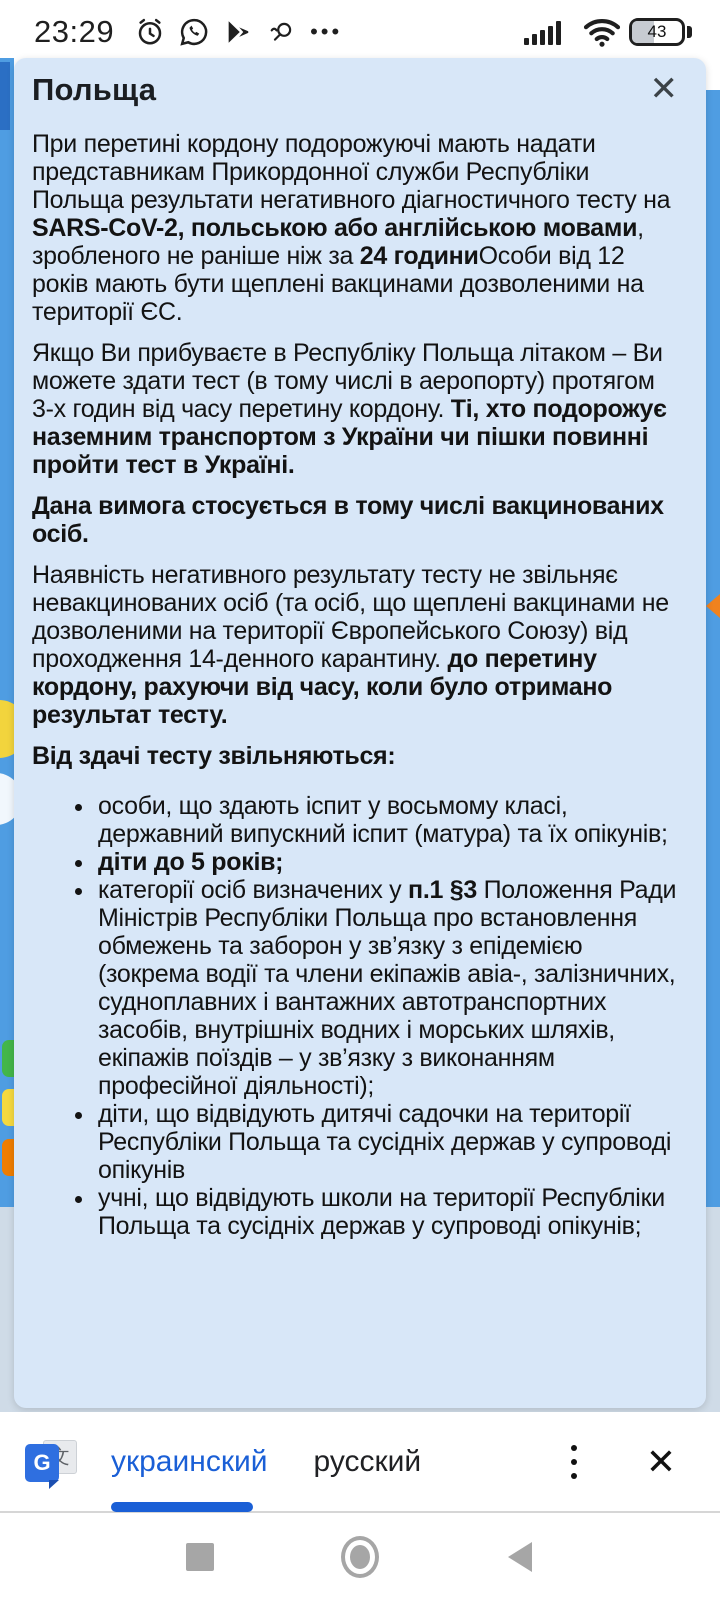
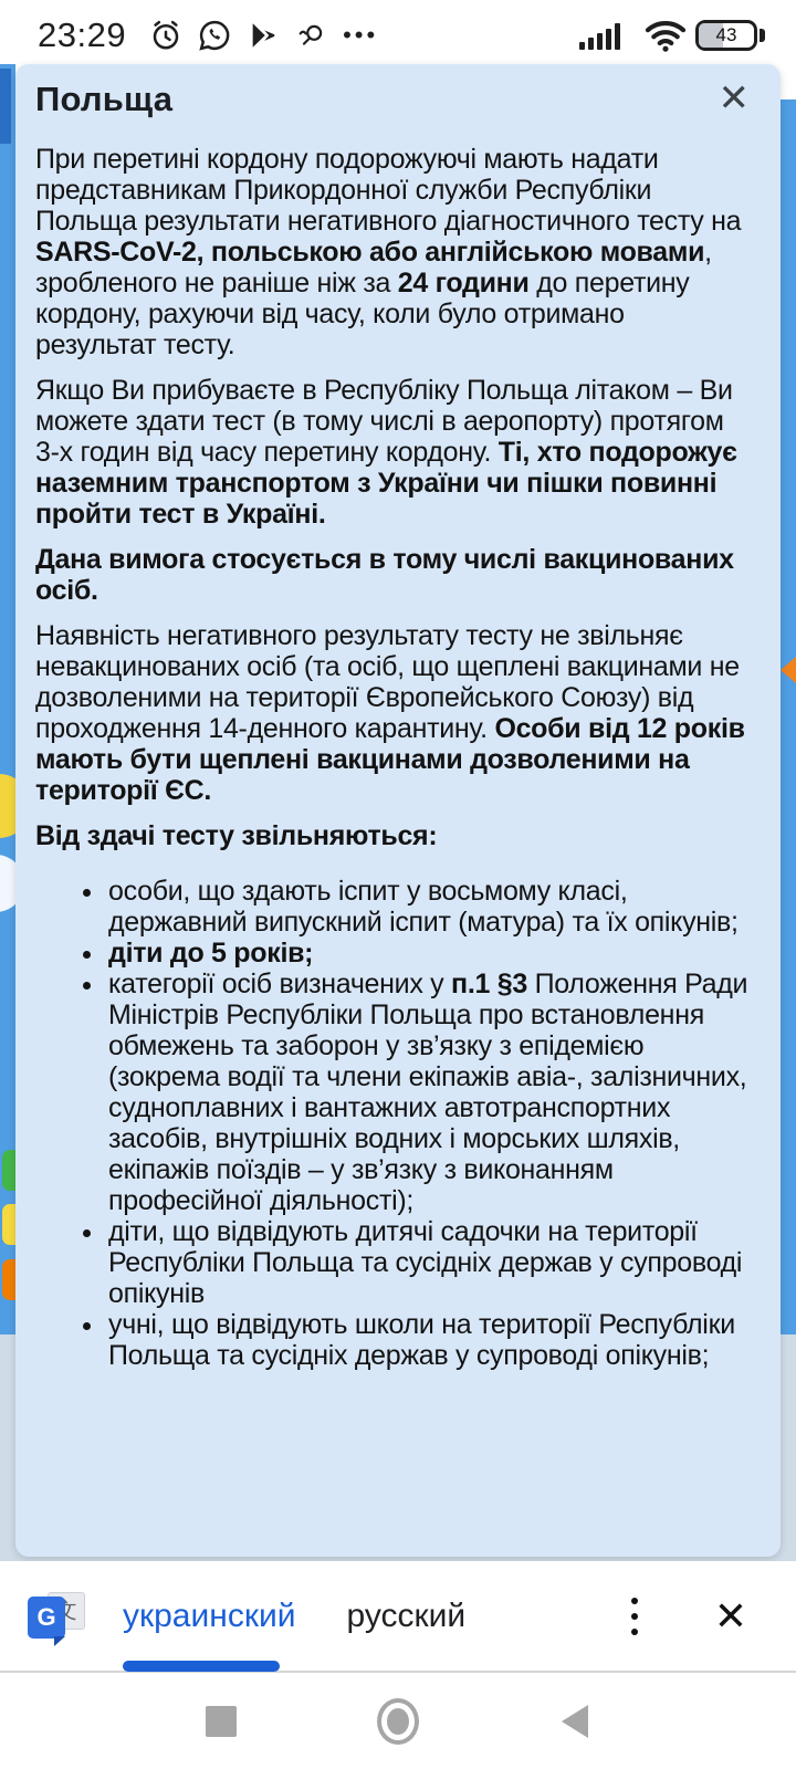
  23:29
  •••
  43
  Польща
  ✕
- При перетині кордону подорожуючі мають надати представникам Прикордонної служби Республіки Польща результати негативного діагностичного тесту на SARS-CoV-2, польською або англійською мовами, зробленого не раніше ніж за 24 годиниОсоби від 12 років мають бути щеплені вакцинами дозволеними на території ЄС.
+ При перетині кордону подорожуючі мають надати представникам Прикордонної служби Республіки Польща результати негативного діагностичного тесту на SARS-CoV-2, польською або англійською мовами, зробленого не раніше ніж за 24 години до перетину кордону, рахуючи від часу, коли було отримано результат тесту.
  Якщо Ви прибуваєте в Республіку Польща літаком – Ви можете здати тест (в тому числі в аеропорту) протягом 3-х годин від часу перетину кордону. Ті, хто подорожує наземним транспортом з України чи пішки повинні пройти тест в Україні.
  Дана вимога стосується в тому числі вакцинованих осіб.
- Наявність негативного результату тесту не звільняє невакцинованих осіб (та осіб, що щеплені вакцинами не дозволеними на території Європейського Союзу) від проходження 14-денного карантину. до перетину кордону, рахуючи від часу, коли було отримано результат тесту.
+ Наявність негативного результату тесту не звільняє невакцинованих осіб (та осіб, що щеплені вакцинами не дозволеними на території Європейського Союзу) від проходження 14-денного карантину. Особи від 12 років мають бути щеплені вакцинами дозволеними на території ЄС.
  Від здачі тесту звільняються:
  особи, що здають іспит у восьмому класі, державний випускний іспит (матура) та їх опікунів;
  діти до 5 років;
  категорії осіб визначених у п.1 §3 Положення Ради Міністрів Республіки Польща про встановлення обмежень та заборон у зв’язку з епідемією (зокрема водії та члени екіпажів авіа-, залізничних, судноплавних і вантажних автотранспортних засобів, внутрішніх водних і морських шляхів, екіпажів поїздів – у зв’язку з виконанням професійної діяльності);
  діти, що відвідують дитячі садочки на території Республіки Польща та сусідніх держав у супроводі опікунів
  учні, що відвідують школи на території Республіки Польща та сусідніх держав у супроводі опікунів;
  文
  G
  украинский
  русский
  ✕
